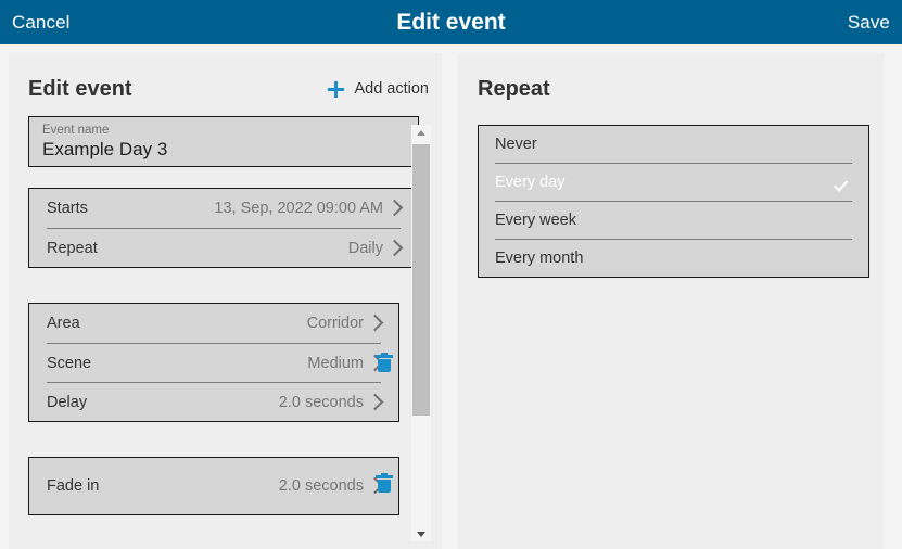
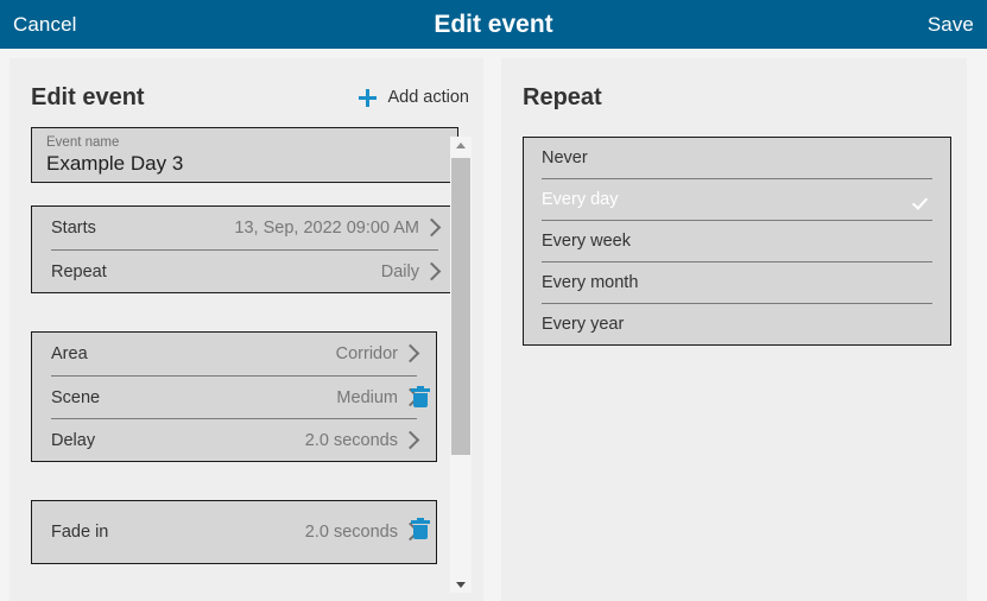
  Cancel
  Edit event
  Save
  Edit event
  Add action
  Event name
  Example Day 3
  Starts
  13, Sep, 2022 09:00 AM
  Repeat
  Daily
  Area
  Corridor
  Scene
  Medium
  Delay
  2.0 seconds
  Fade in
  2.0 seconds
  Repeat
  Never
  Every day
  Every week
  Every month
+ Every year
